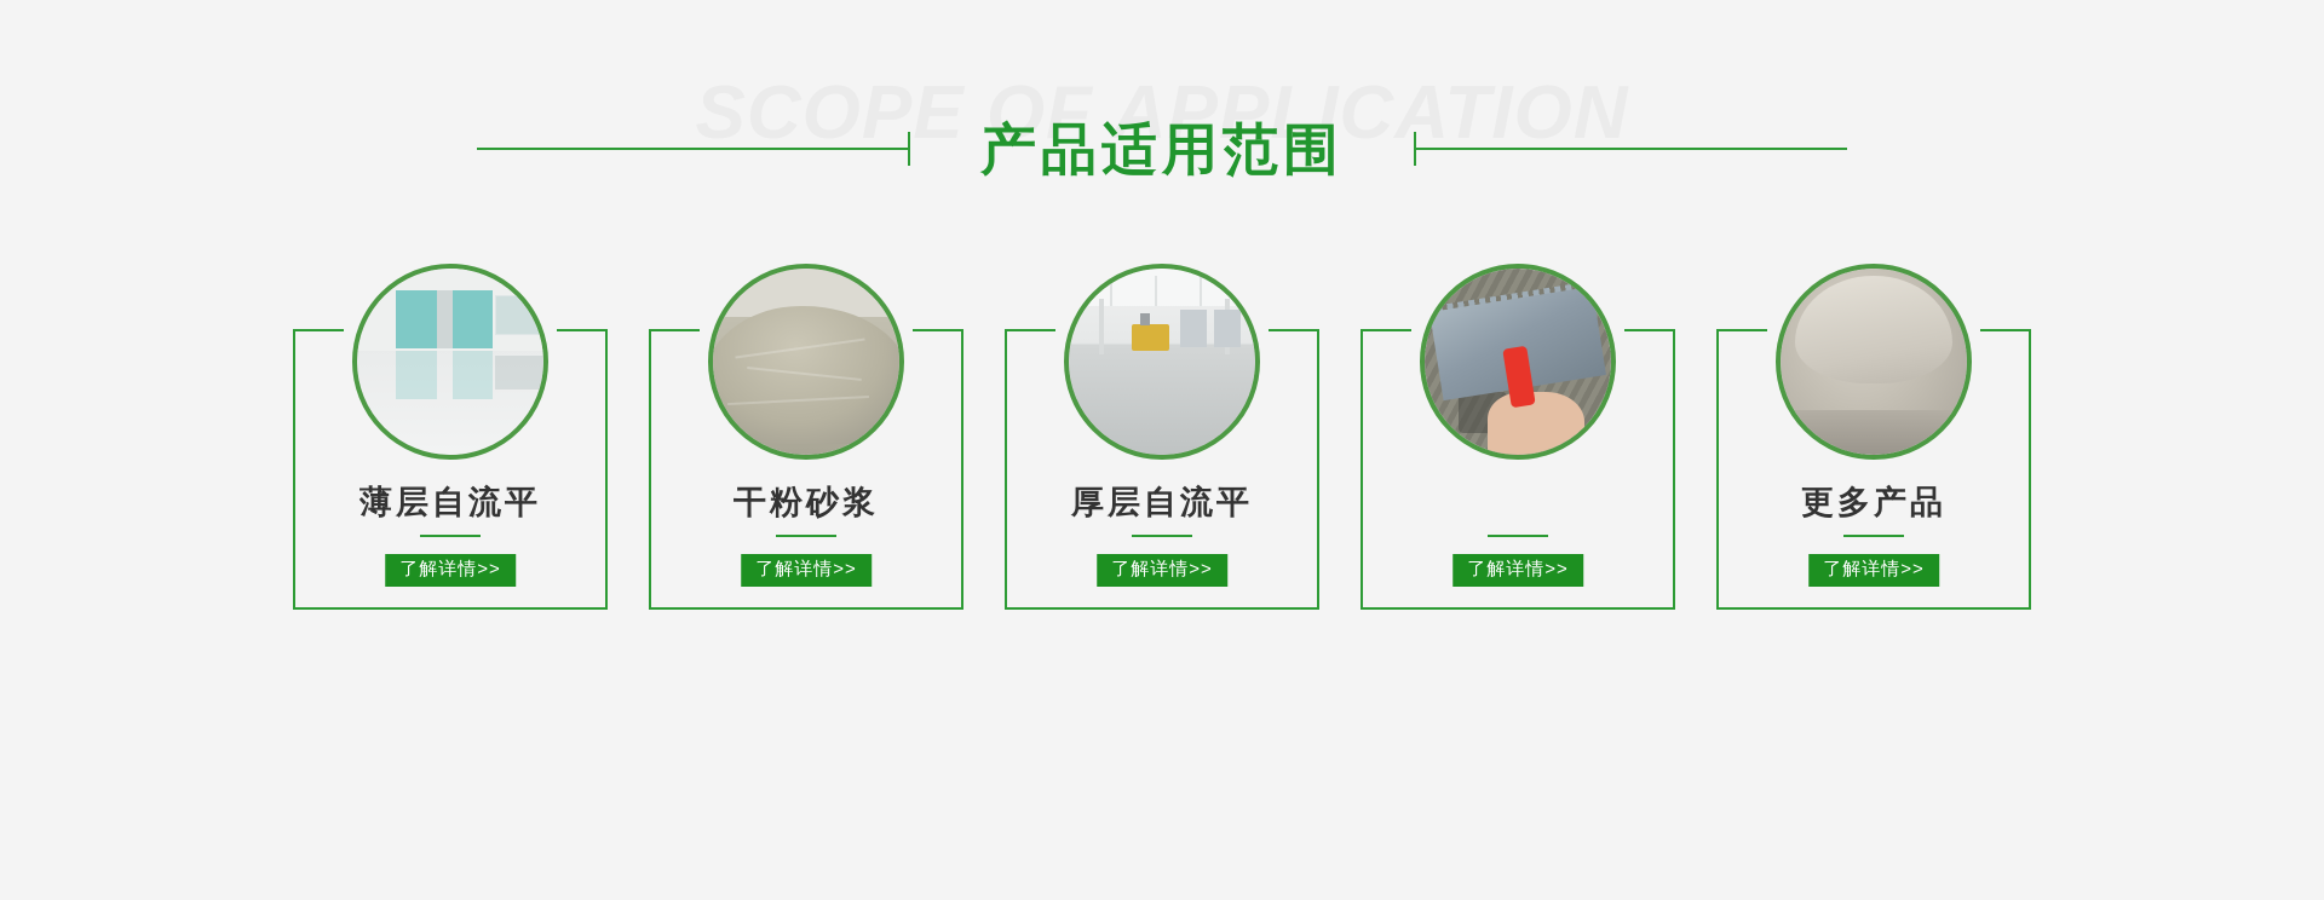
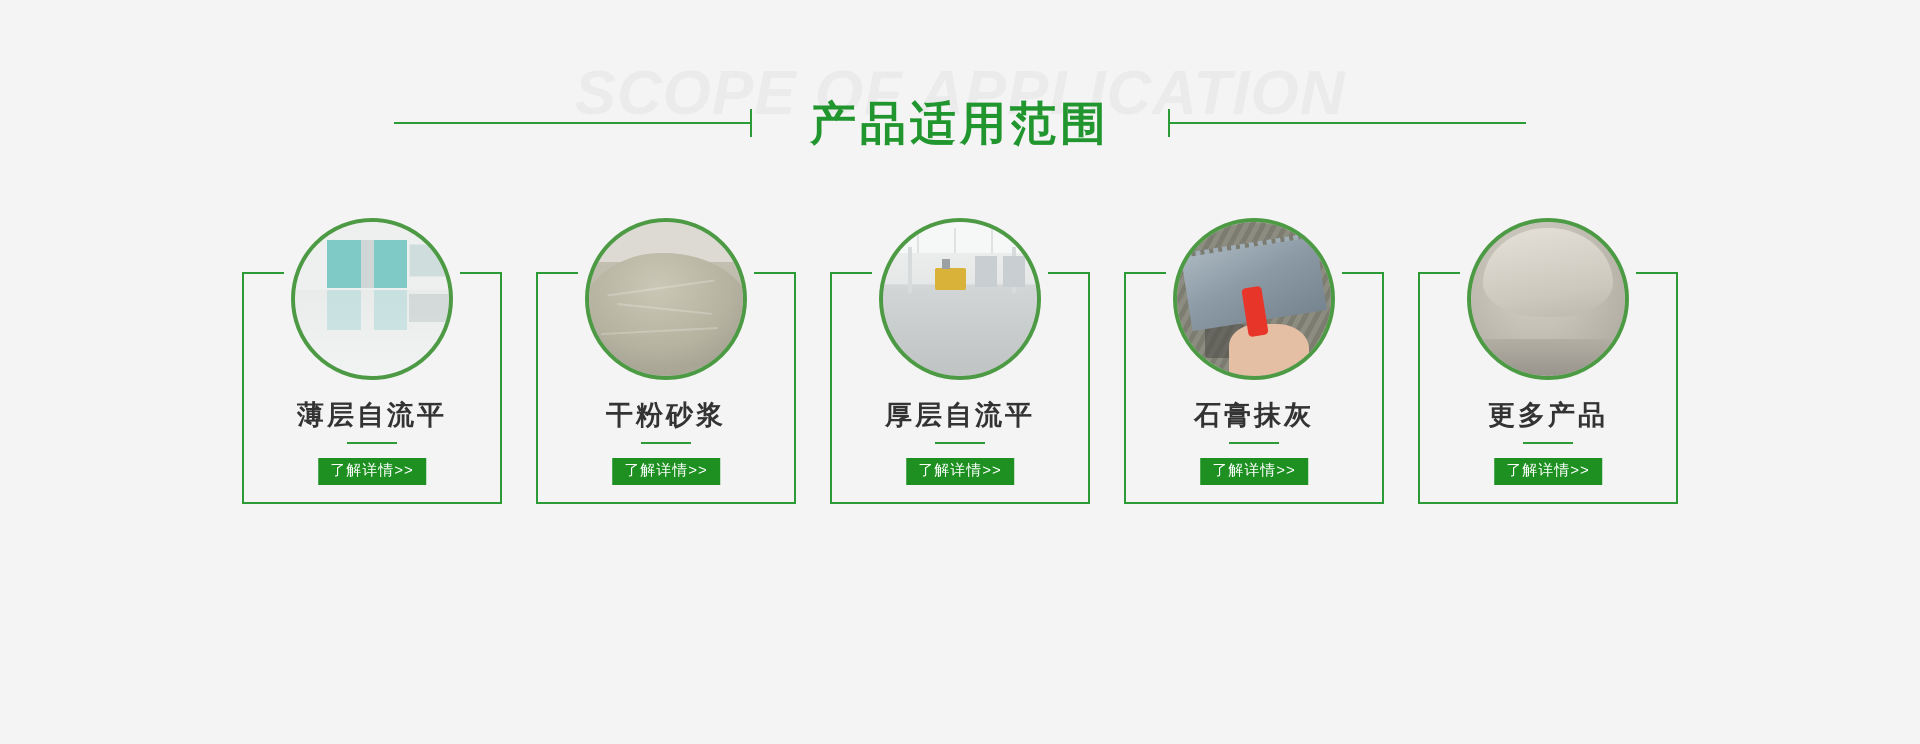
  SCOPE OF APPLICATION
  产品适用范围
  薄层自流平
  了解详情>>
  干粉砂浆
  了解详情>>
  厚层自流平
  了解详情>>
+ 石膏抹灰
  了解详情>>
  更多产品
  了解详情>>
